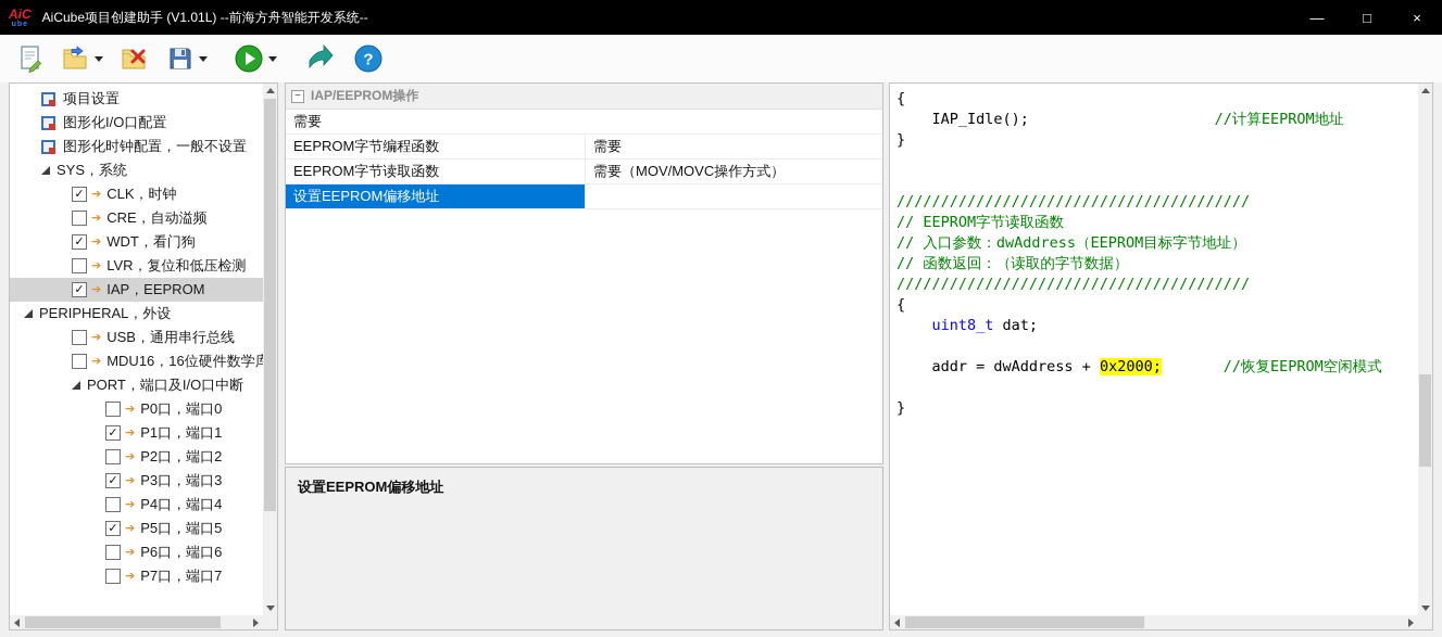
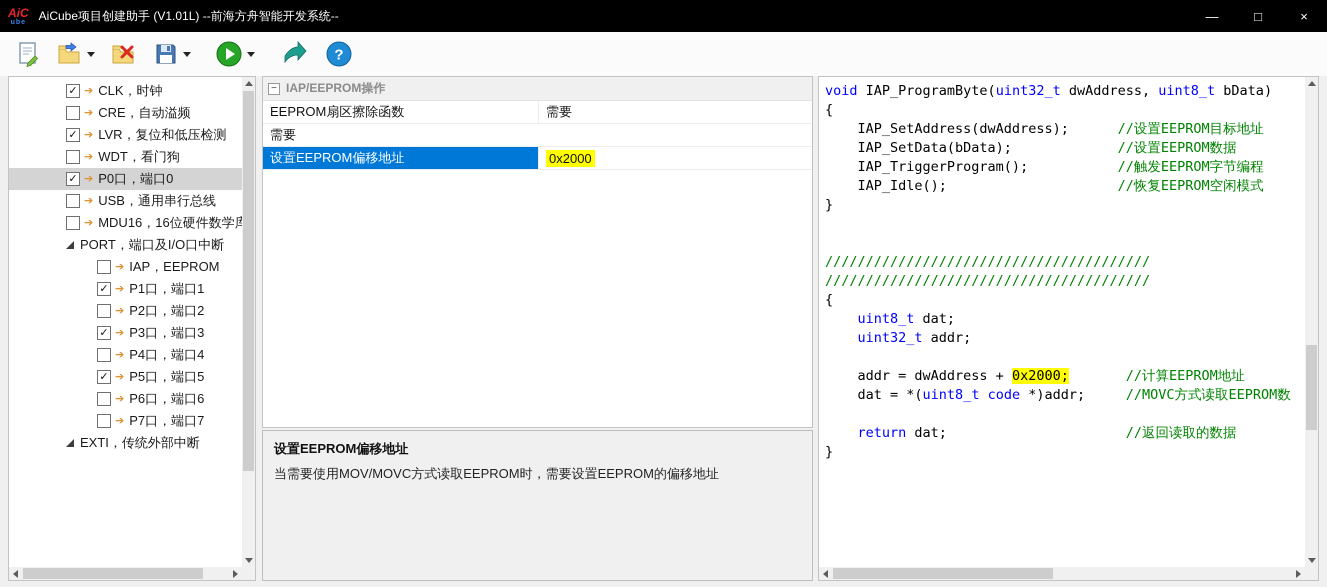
  AiC
  AiCube项目创建助手 (V1.01L) --前海方舟智能开发系统--
  —
  □
  ×
  ?
- 项目设置
- 图形化I/O口配置
- 图形化时钟配置，一般不设置
- SYS，系统
  ✓
  ➔
  CLK，时钟
  ➔
  CRE，自动溢频
  ✓
  ➔
- WDT，看门狗
+ LVR，复位和低压检测
  ➔
- LVR，复位和低压检测
+ WDT，看门狗
  ✓
  ➔
- IAP，EEPROM
+ P0口，端口0
- PERIPHERAL，外设
  ➔
  USB，通用串行总线
  ➔
  MDU16，16位硬件数学
  PORT，端口及I/O口中断
  ➔
- P0口，端口0
+ IAP，EEPROM
  ✓
  ➔
  P1口，端口1
  ➔
  P2口，端口2
  ✓
  ➔
  P3口，端口3
  ➔
  P4口，端口4
  ✓
  ➔
  P5口，端口5
  ➔
  P6口，端口6
  ➔
  P7口，端口7
+ EXTI，传统外部中断
  −
  IAP/EEPROM操作
+ EEPROM扇区擦除函数
  需要
- EEPROM字节编程函数
  需要
- EEPROM字节读取函数
- 需要（MOV/MOVC操作方式）
  设置EEPROM偏移地址
+ 0x2000
  设置EEPROM偏移地址
+ 当需要使用MOV/MOVC方式读取EEPROM时，需要设置EEPROM的偏移地址
+ void IAP_ProgramByte(uint32_t dwAddress, uint8_t bData)
  {
+ IAP_SetAddress(dwAddress); //设置EEPROM目标地址
+ IAP_SetData(bData); //设置EEPROM数据
+ IAP_TriggerProgram(); //触发EEPROM字节编程
- IAP_Idle(); //计算EEPROM地址
+ IAP_Idle(); //恢复EEPROM空闲模式
  }
  ////////////////////////////////////////
- // EEPROM字节读取函数
- // 入口参数：dwAddress（EEPROM目标字节地址）
- // 函数返回：（读取的字节数据）
  ////////////////////////////////////////
  {
  uint8_t dat;
+ uint32_t addr;
- addr = dwAddress + 0x2000; //恢复EEPROM空闲模式
+ addr = dwAddress + 0x2000; //计算EEPROM地址
+ dat = *(uint8_t code *)addr; //MOVC方式读取EEPROM数
+ return dat; //返回读取的数据
  }
